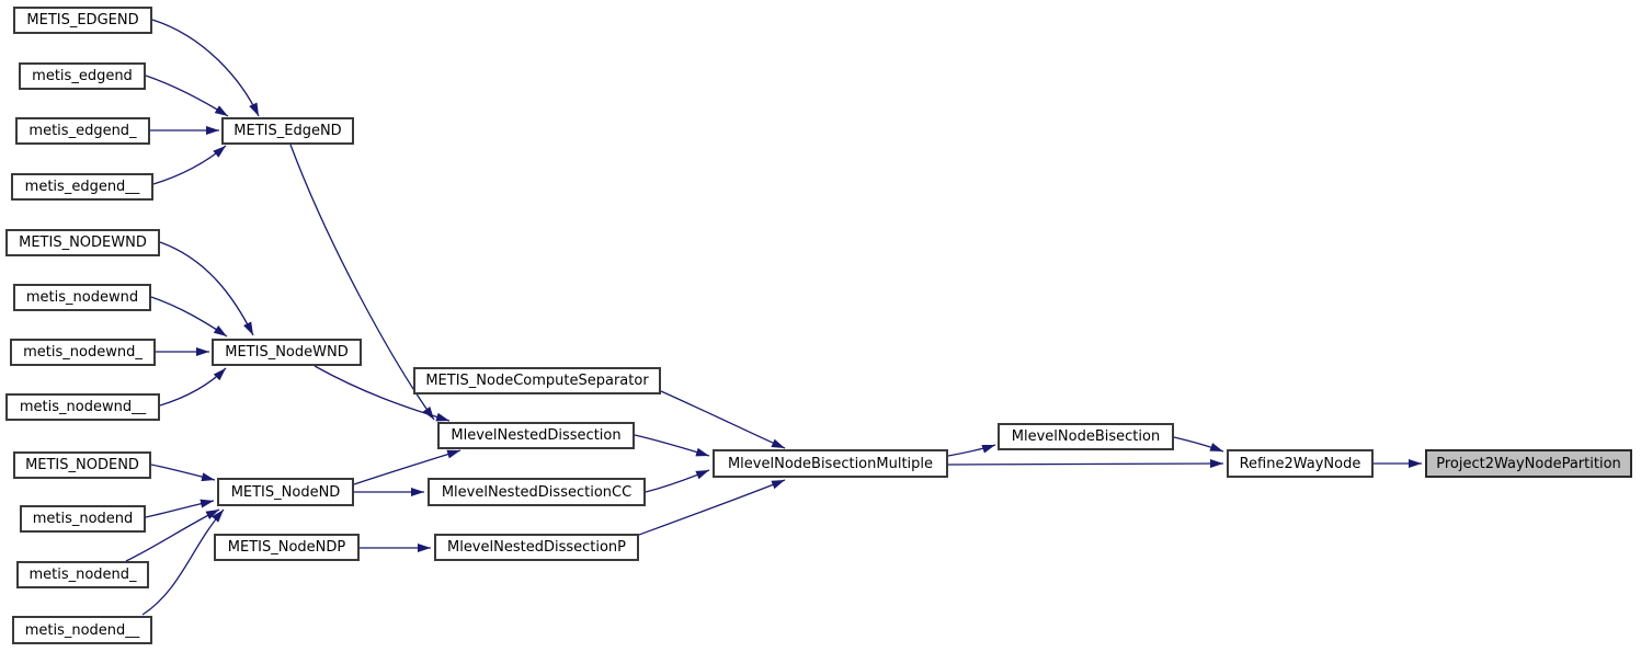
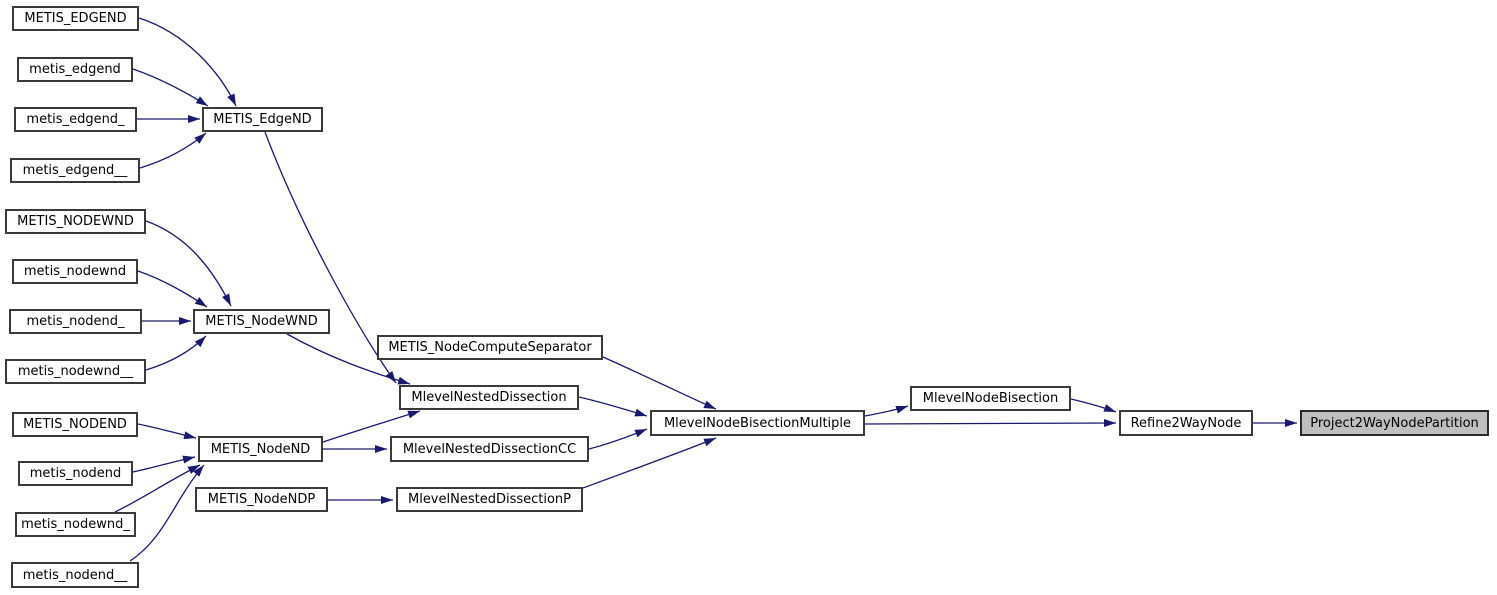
  METIS_EDGEND
  metis_edgend
  metis_edgend_
  metis_edgend__
  METIS_NODEWND
  metis_nodewnd
- metis_nodewnd_
+ metis_nodend_
  metis_nodewnd__
  METIS_NODEND
  metis_nodend
- metis_nodend_
+ metis_nodewnd_
  metis_nodend__
  METIS_EdgeND
  METIS_NodeWND
  METIS_NodeND
  METIS_NodeNDP
  METIS_NodeComputeSeparator
  MlevelNestedDissection
  MlevelNestedDissectionCC
  MlevelNestedDissectionP
  MlevelNodeBisectionMultiple
  MlevelNodeBisection
  Refine2WayNode
  Project2WayNodePartition
